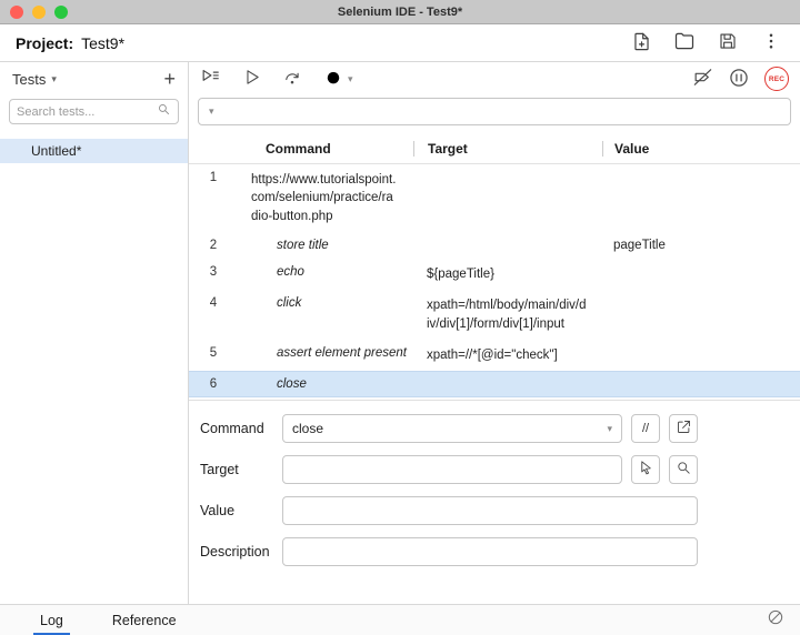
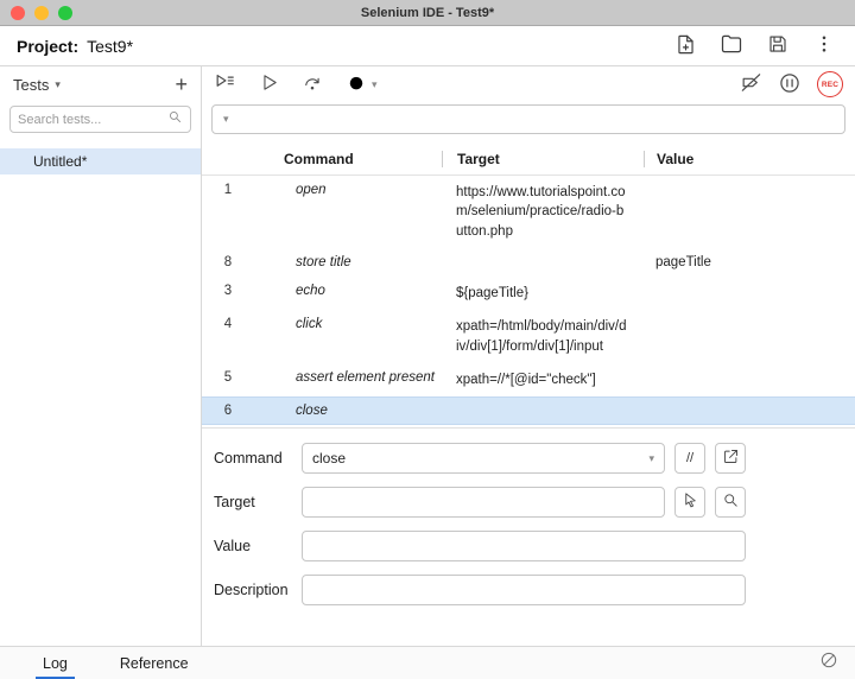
  Selenium IDE - Test9*
  Project:
  Test9*
  Tests
  ▾
  +
  Search tests...
  Untitled*
  ▾
  ▾
  Command
  Target
  Value
  1
+ open
  https://www.tutorialspoint.com/selenium/practice/radio-button.php
- 2
+ 8
  store title
  pageTitle
  3
  echo
  ${pageTitle}
  4
  click
  xpath=/html/body/main/div/div/div[1]/form/div[1]/input
  5
  assert element present
  xpath=//*[@id="check"]
  6
  close
  Command
  close
  ▾
  //
  Target
  Value
  Description
  Log
  Reference
